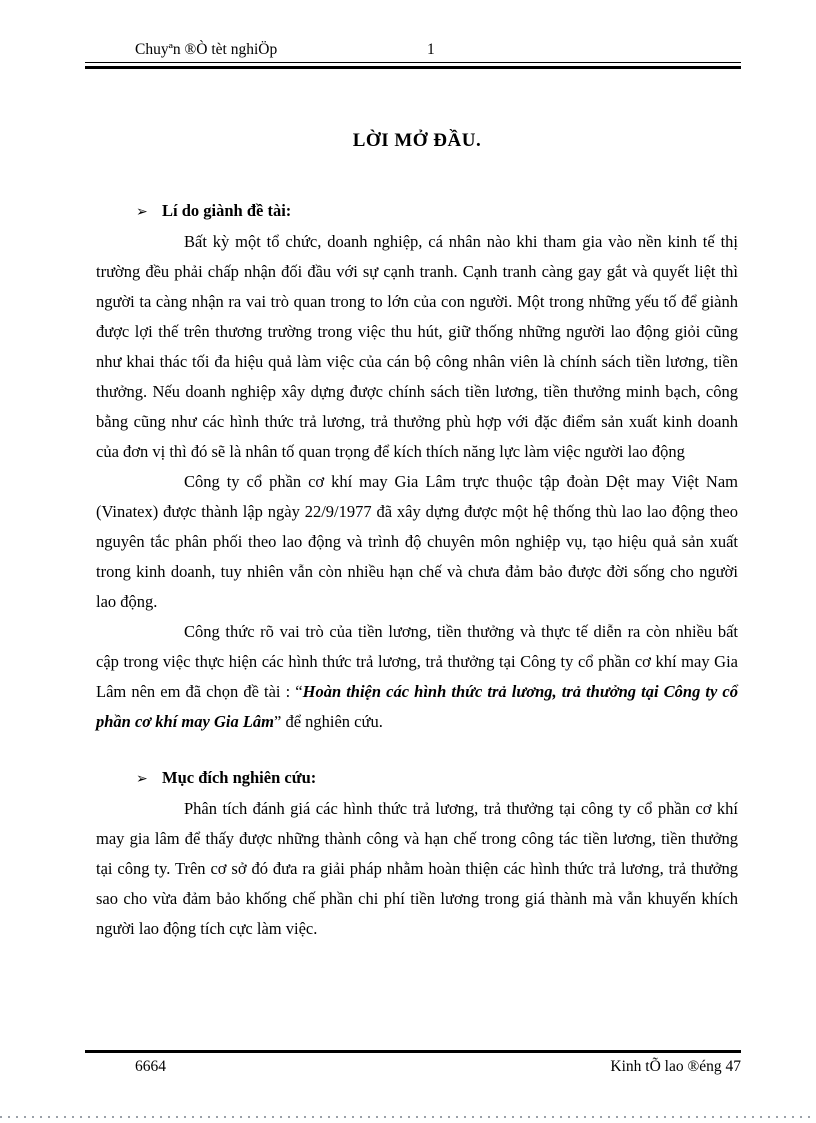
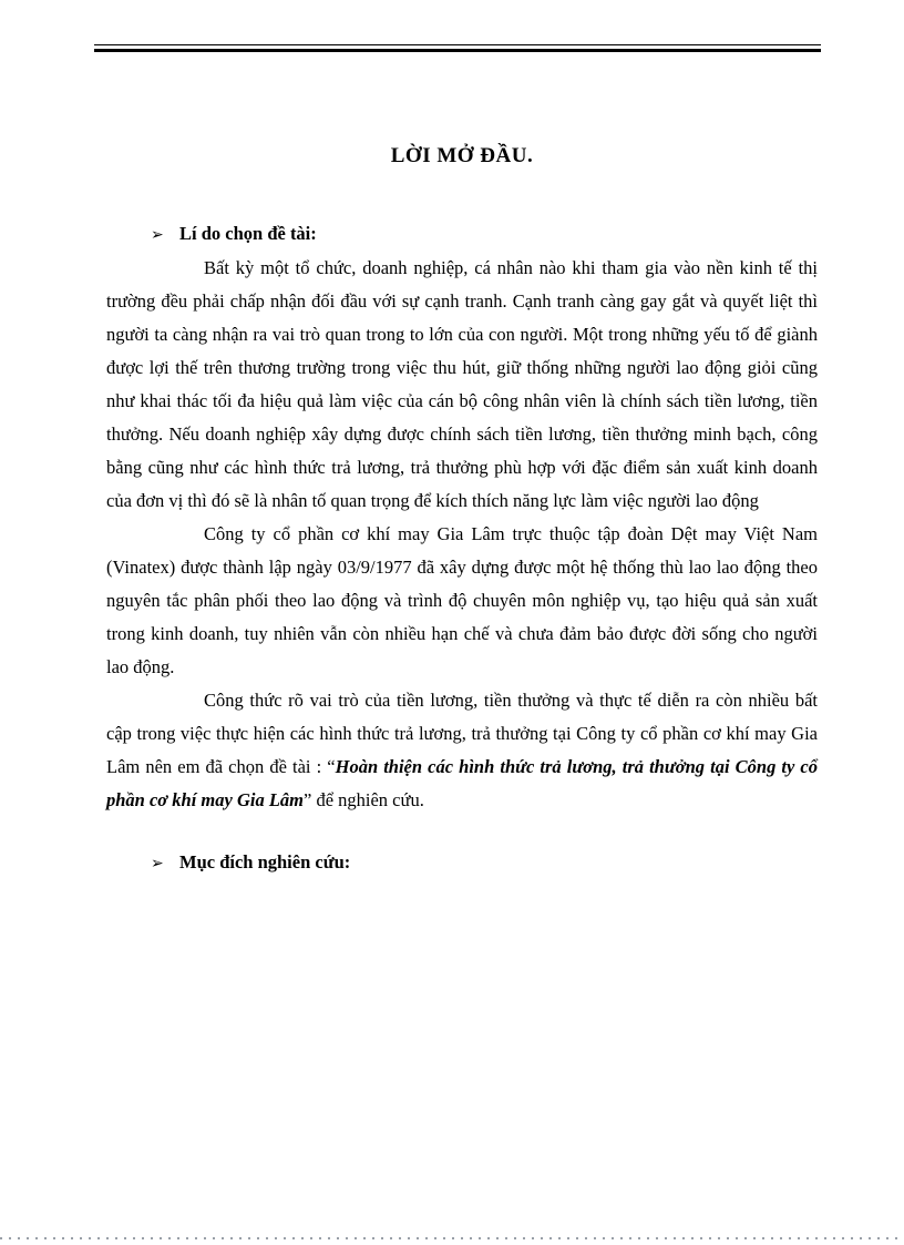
- Chuyªn ®Ò tèt nghiÖp
- 1
  LỜI MỞ ĐẦU.
- ➢ Lí do giành đề tài:
+ ➢ Lí do chọn đề tài:
  Bất kỳ một tổ chức, doanh nghiệp, cá nhân nào khi tham gia vào nền kinh tế thị trường đều phải chấp nhận đối đầu với sự cạnh tranh. Cạnh tranh càng gay gắt và quyết liệt thì người ta càng nhận ra vai trò quan trong to lớn của con người. Một trong những yếu tố để giành được lợi thế trên thương trường trong việc thu hút, giữ thống những người lao động giỏi cũng như khai thác tối đa hiệu quả làm việc của cán bộ công nhân viên là chính sách tiền lương, tiền thưởng. Nếu doanh nghiệp xây dựng được chính sách tiền lương, tiền thưởng minh bạch, công bằng cũng như các hình thức trả lương, trả thưởng phù hợp với đặc điểm sản xuất kinh doanh của đơn vị thì đó sẽ là nhân tố quan trọng để kích thích năng lực làm việc người lao động
- Công ty cổ phần cơ khí may Gia Lâm trực thuộc tập đoàn Dệt may Việt Nam (Vinatex) được thành lập ngày 22/9/1977 đã xây dựng được một hệ thống thù lao lao động theo nguyên tắc phân phối theo lao động và trình độ chuyên môn nghiệp vụ, tạo hiệu quả sản xuất trong kinh doanh, tuy nhiên vẫn còn nhiều hạn chế và chưa đảm bảo được đời sống cho người lao động.
+ Công ty cổ phần cơ khí may Gia Lâm trực thuộc tập đoàn Dệt may Việt Nam (Vinatex) được thành lập ngày 03/9/1977 đã xây dựng được một hệ thống thù lao lao động theo nguyên tắc phân phối theo lao động và trình độ chuyên môn nghiệp vụ, tạo hiệu quả sản xuất trong kinh doanh, tuy nhiên vẫn còn nhiều hạn chế và chưa đảm bảo được đời sống cho người lao động.
  Công thức rõ vai trò của tiền lương, tiền thưởng và thực tế diễn ra còn nhiều bất cập trong việc thực hiện các hình thức trả lương, trả thưởng tại Công ty cổ phần cơ khí may Gia Lâm nên em đã chọn đề tài : “Hoàn thiện các hình thức trả lương, trả thưởng tại Công ty cổ phần cơ khí may Gia Lâm” để nghiên cứu.
  ➢ Mục đích nghiên cứu:
- Phân tích đánh giá các hình thức trả lương, trả thưởng tại công ty cổ phần cơ khí may gia lâm để thấy được những thành công và hạn chế trong công tác tiền lương, tiền thưởng tại công ty. Trên cơ sở đó đưa ra giải pháp nhằm hoàn thiện các hình thức trả lương, trả thưởng sao cho vừa đảm bảo khống chế phần chi phí tiền lương trong giá thành mà vẫn khuyến khích người lao động tích cực làm việc.
- 6664
- Kinh tÕ lao ®éng 47
